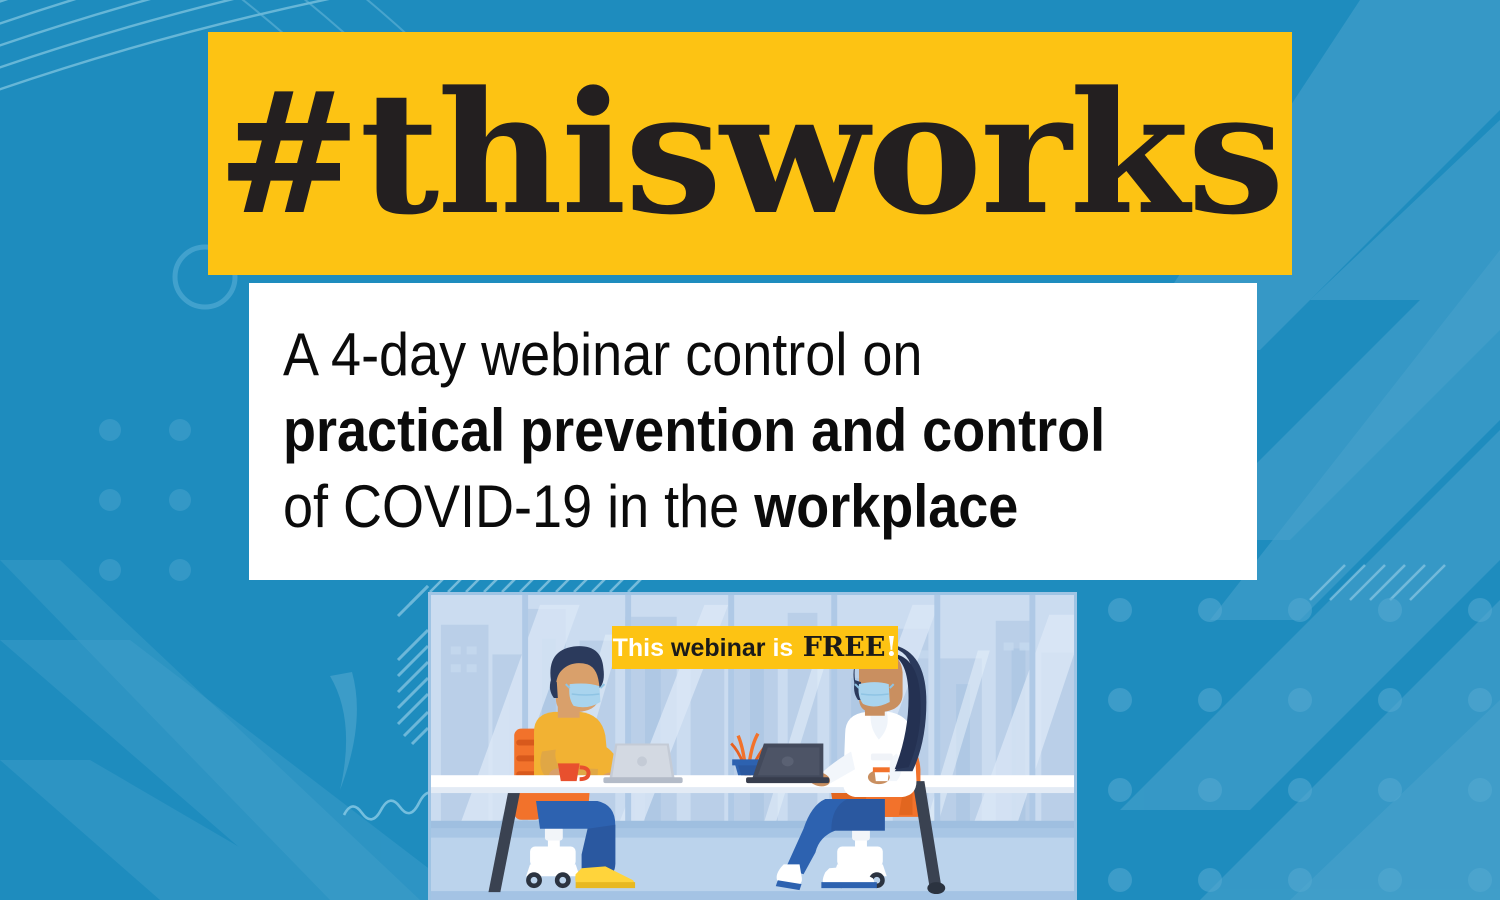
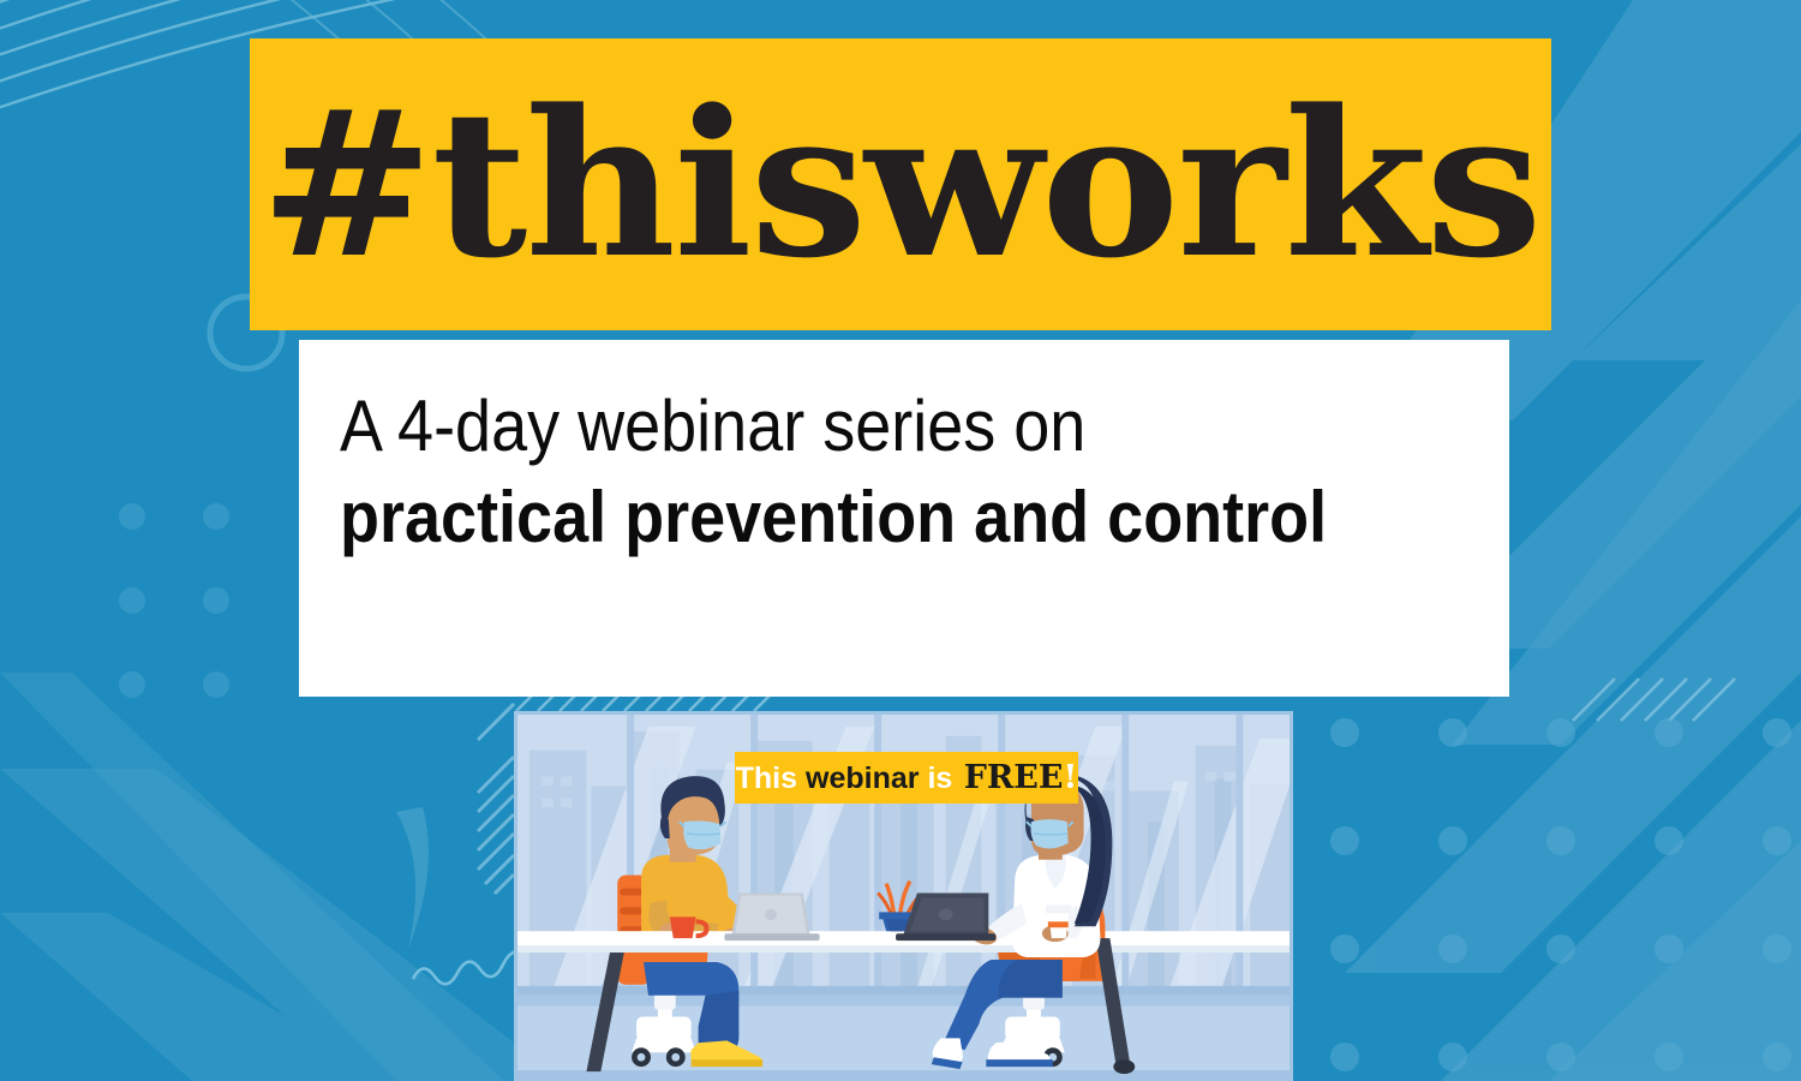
  #thisworks
- A 4-day webinar control on
+ A 4-day webinar series on
  practical prevention and control
- of COVID-19 in the workplace
  This webinar is FREE!
